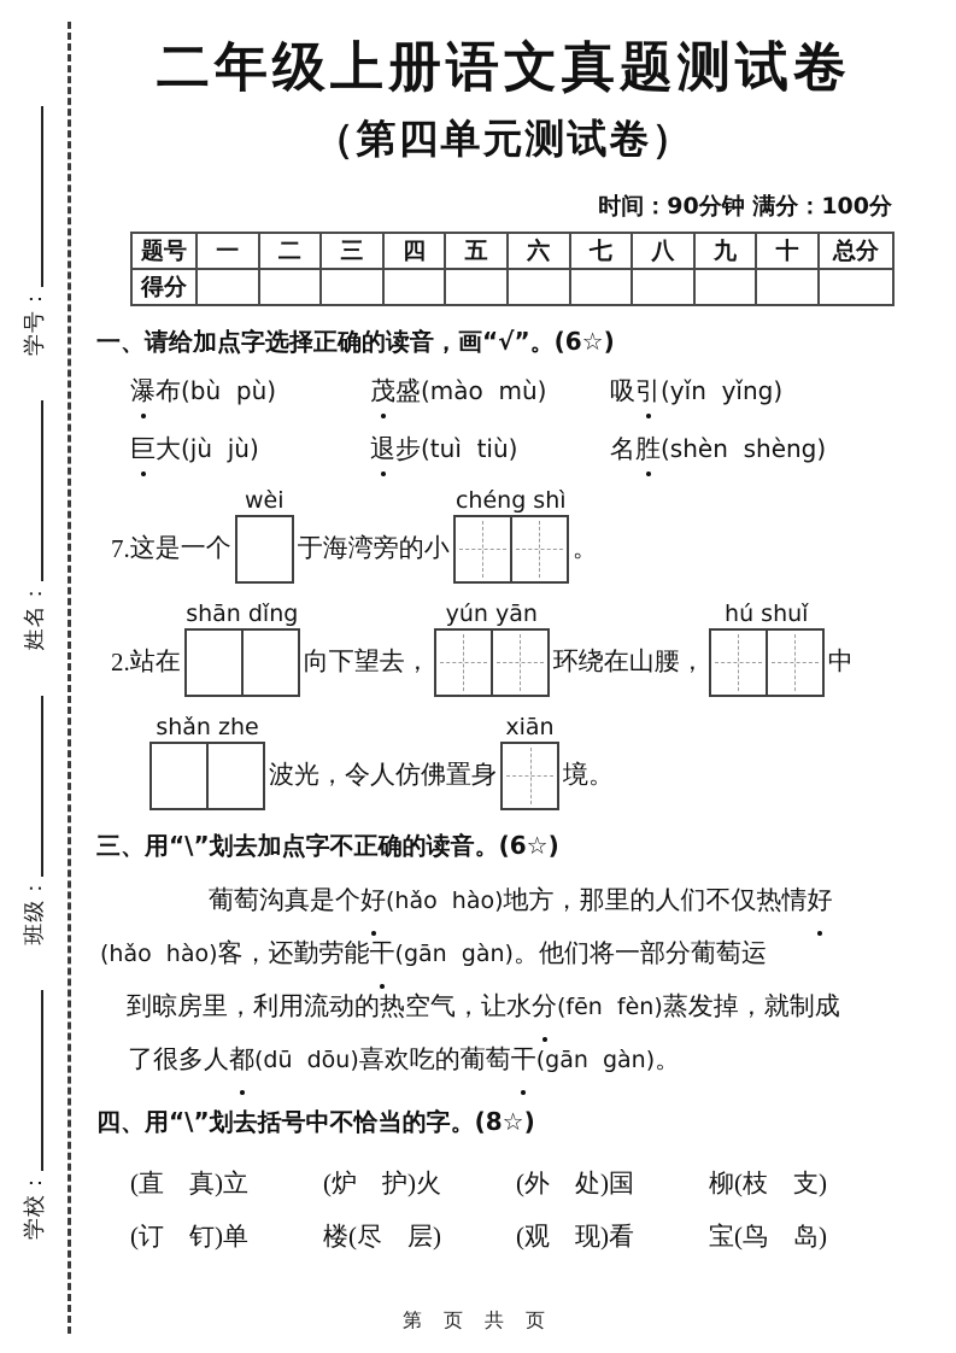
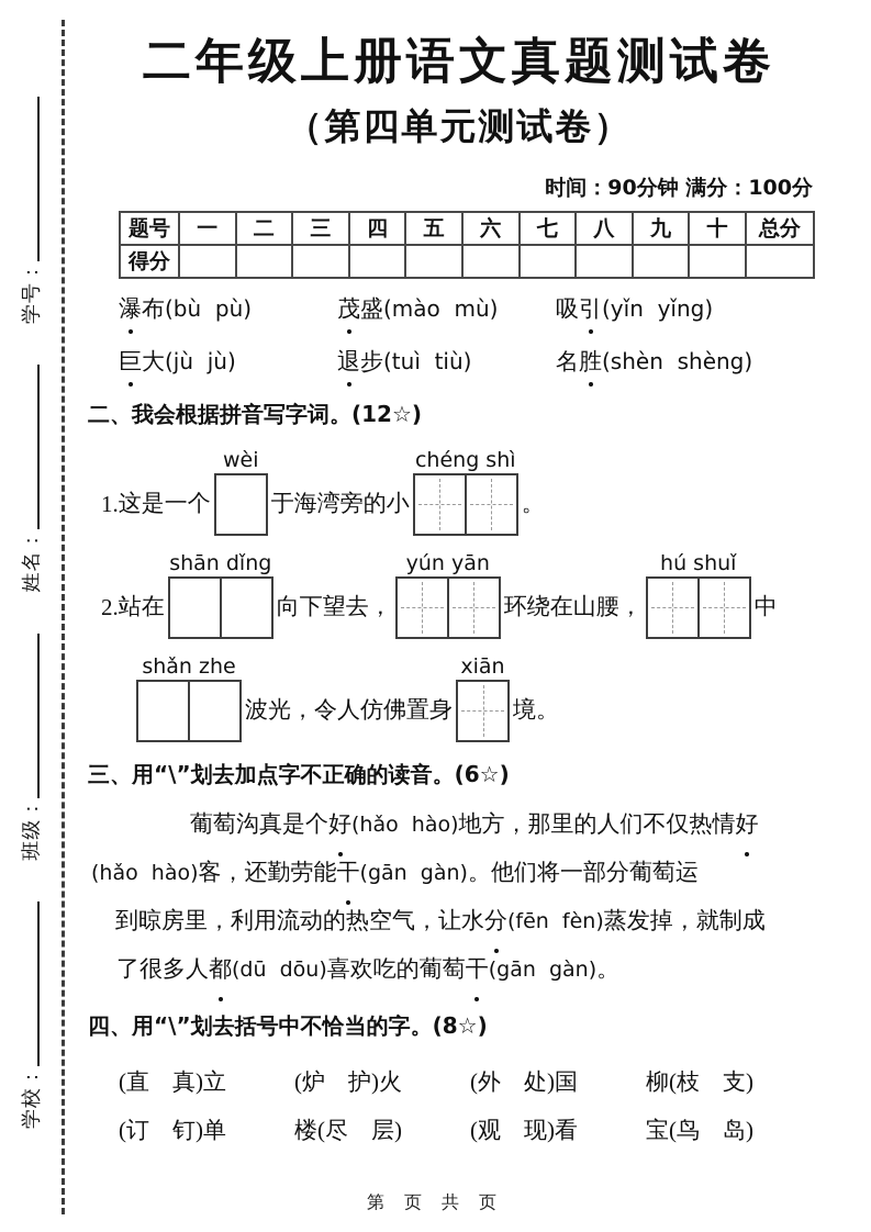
  二年级上册语文真题测试卷
  （第四单元测试卷）
  时间：90分钟 满分：100分
  题号	一	二	三	四	五	六	七	八	九	十	总分
  得分
- 一、请给加点字选择正确的读音，画“√”。(6☆)
  瀑布(bù pù)
  茂盛(mào mù)
  吸引(yǐn yǐng)
  巨大(jù jù)
  退步(tuì tiù)
  名胜(shèn shèng)
+ 二、我会根据拼音写字词。(12☆)
- 7.
+ 1.
  这是一个
  wèi
  于海湾旁的小
  chéng shì
  。
  2.
  站在
  shān dǐng
  向下望去，
  yún yān
  环绕在山腰，
  hú shuǐ
  中
  shǎn zhe
  波光，令人仿佛置身
  xiān
  境。
  三、用“\”划去加点字不正确的读音。(6☆)
  葡萄沟真是个好(hǎo hào)地方，那里的人们不仅热情好
  (hǎo hào)客，还勤劳能干(gān gàn)。他们将一部分葡萄运
  到晾房里，利用流动的热空气，让水分(fēn fèn)蒸发掉，就制成
  了很多人都(dū dōu)喜欢吃的葡萄干(gān gàn)。
  四、用“\”划去括号中不恰当的字。(8☆)
  (直 真)立
  (炉 护)火
  (外 处)国
  柳(枝 支)
  (订 钉)单
  楼(尽 层)
  (观 现)看
  宝(鸟 岛)
  第 页 共 页
